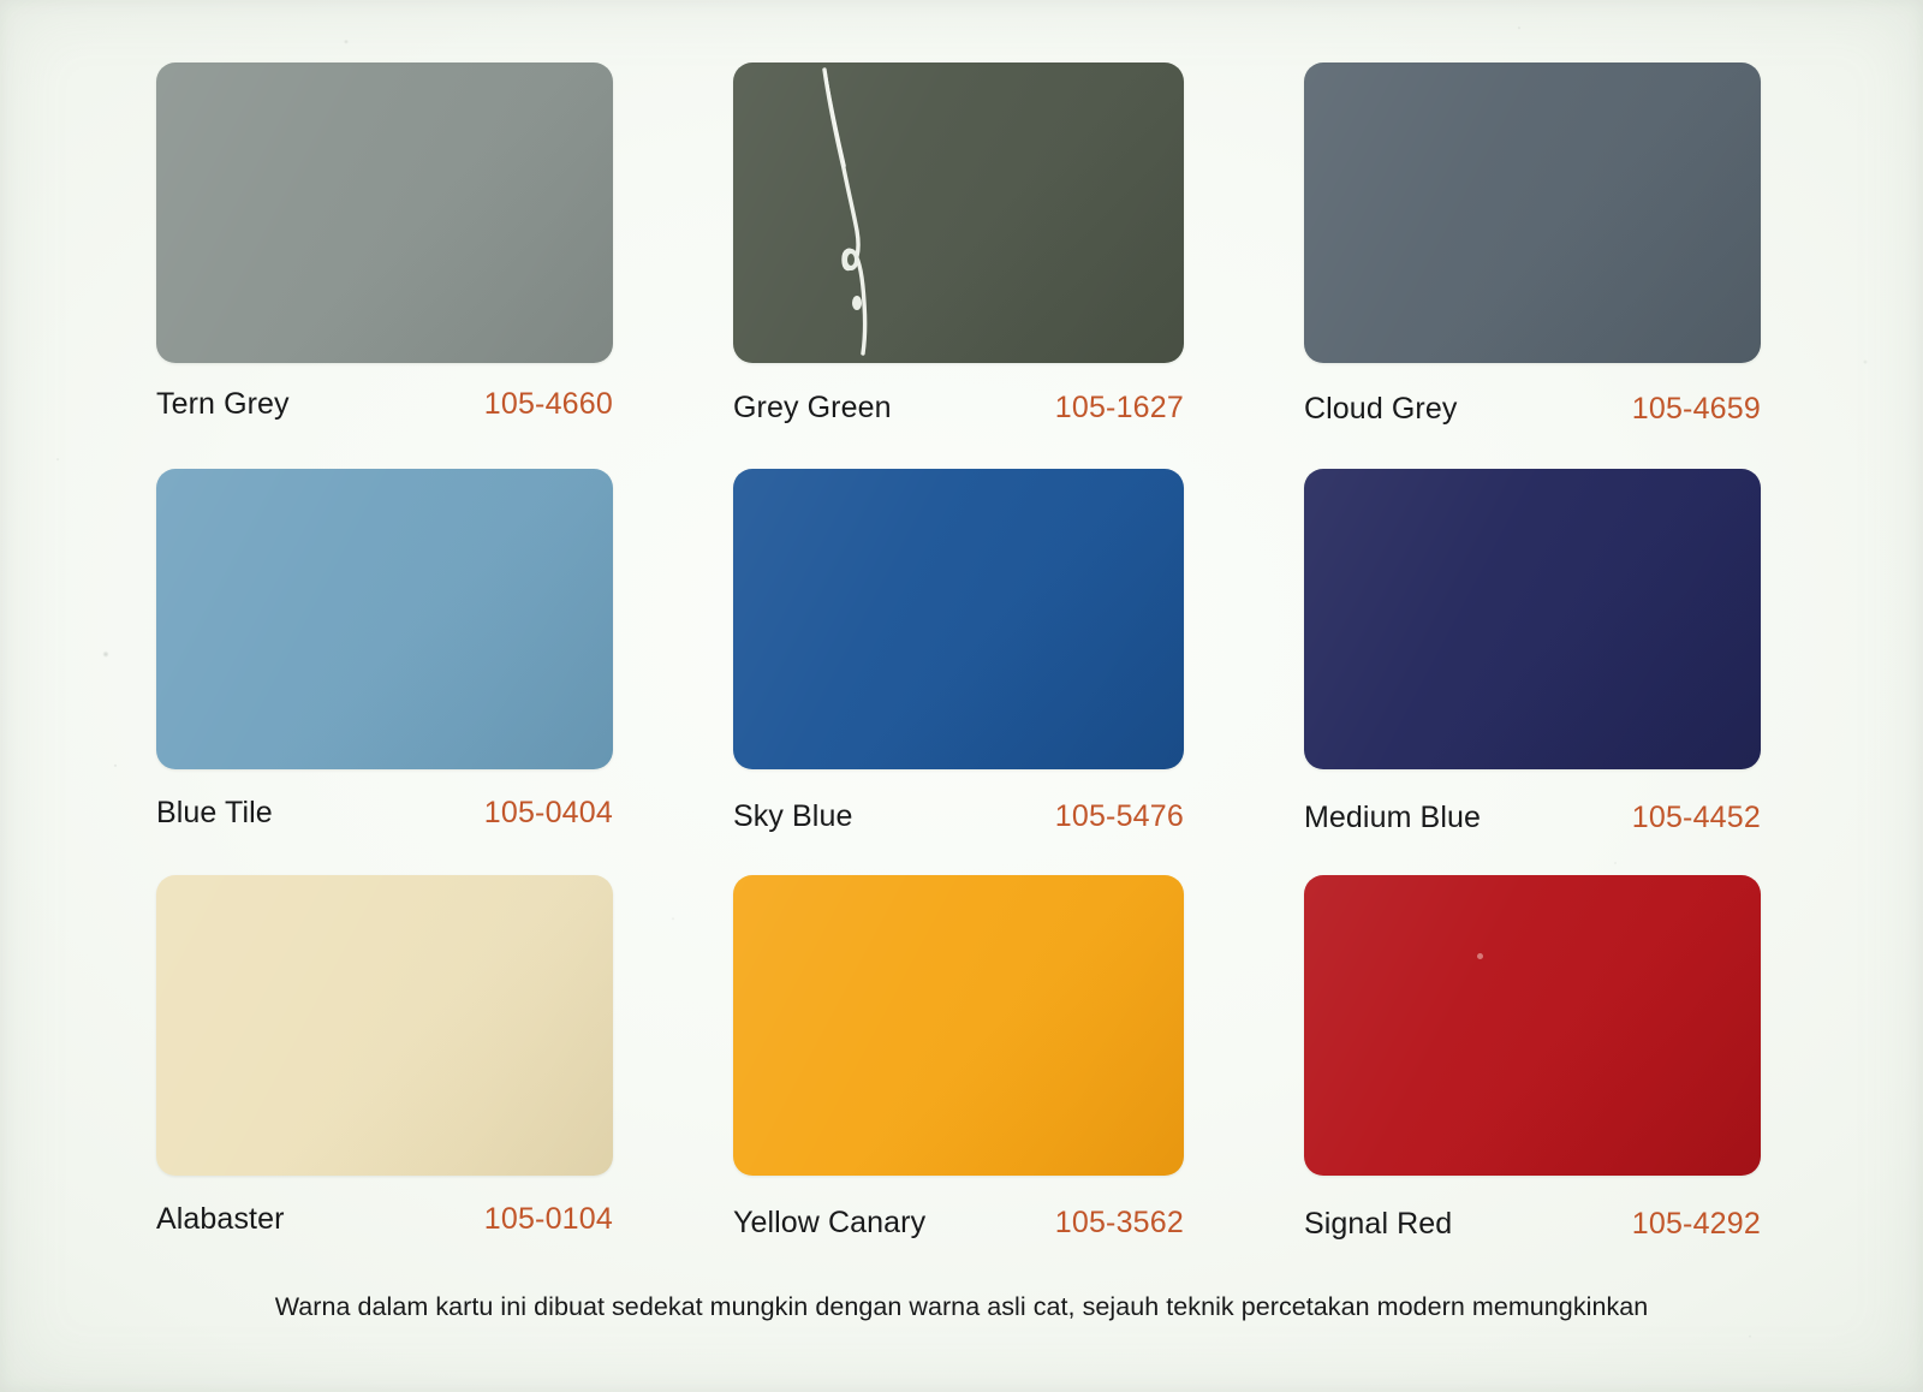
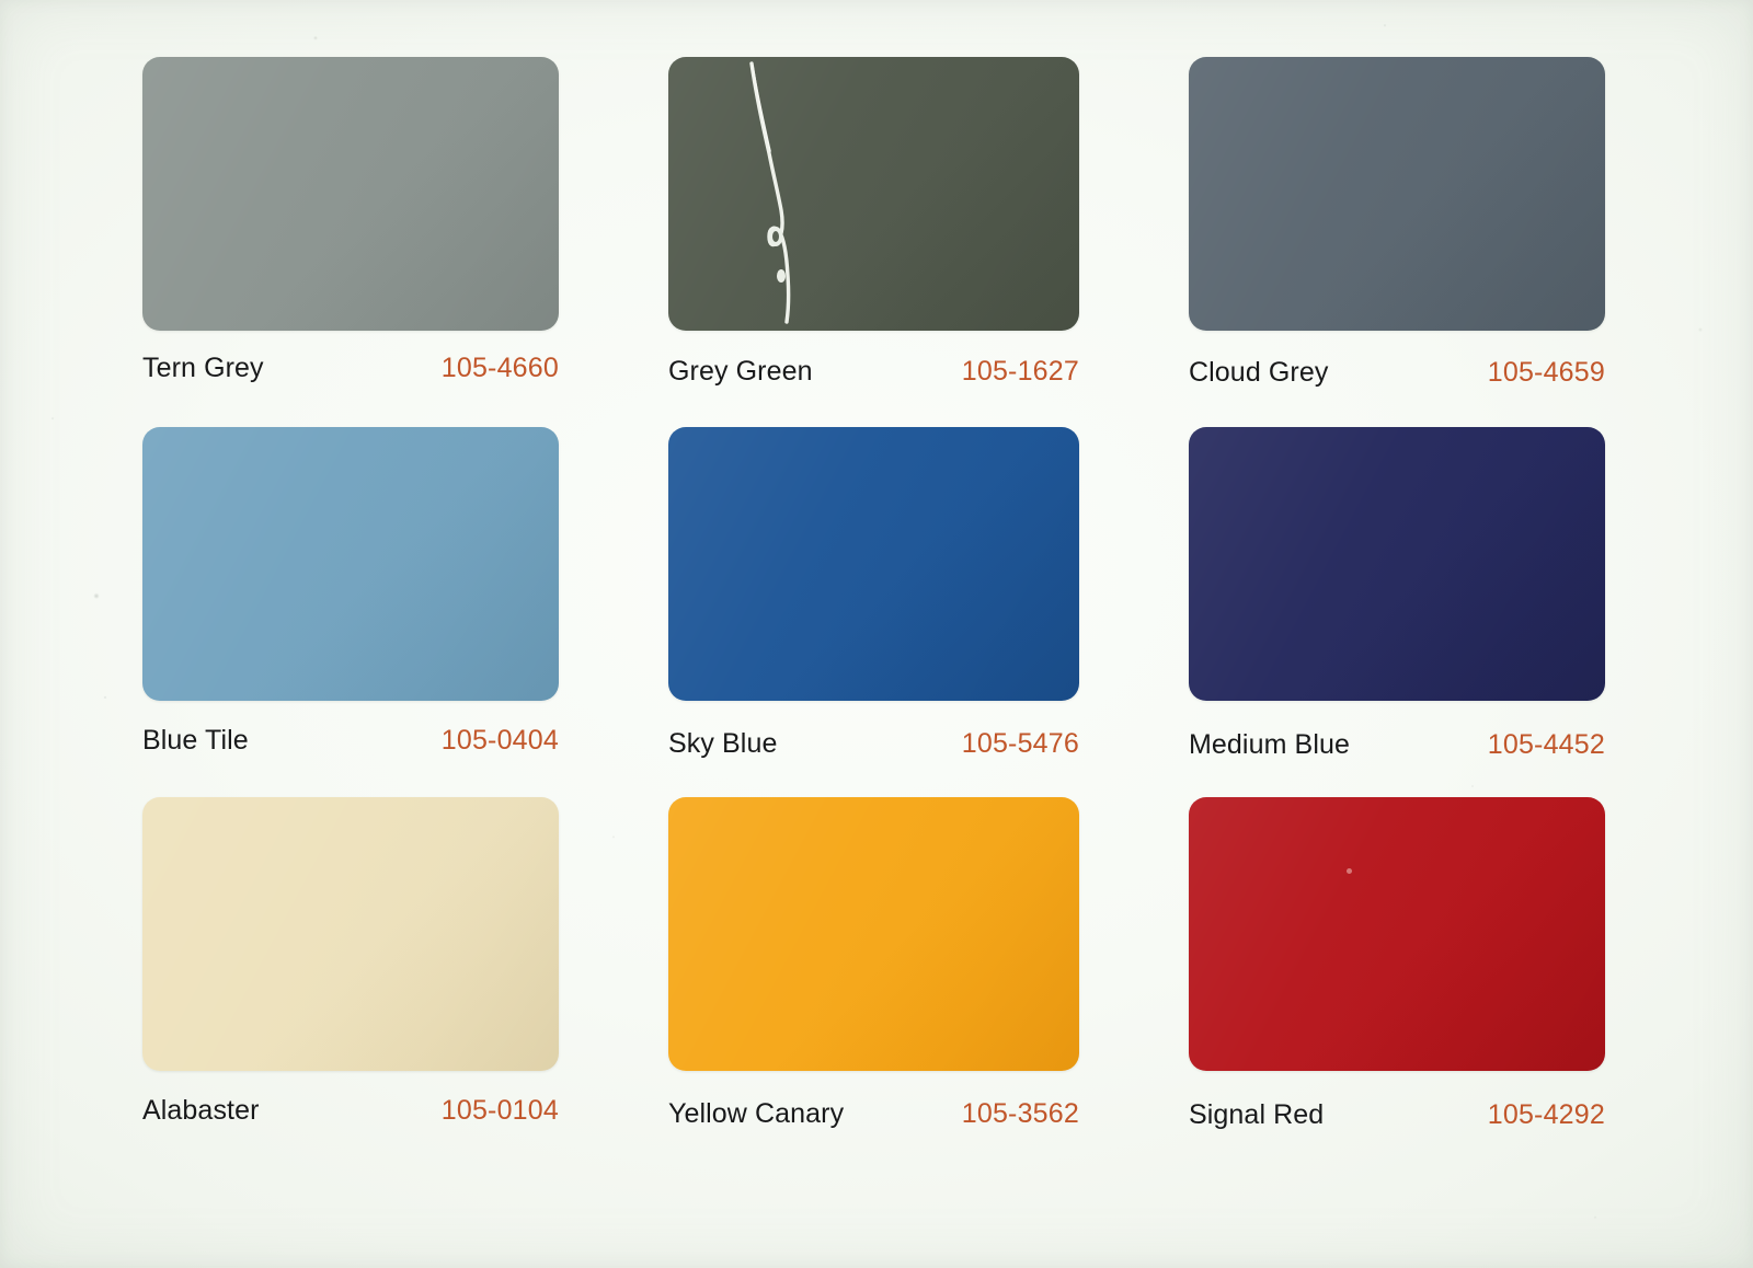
- Warna dalam kartu ini dibuat sedekat mungkin dengan warna asli cat, sejauh teknik percetakan modern memungkinkan
